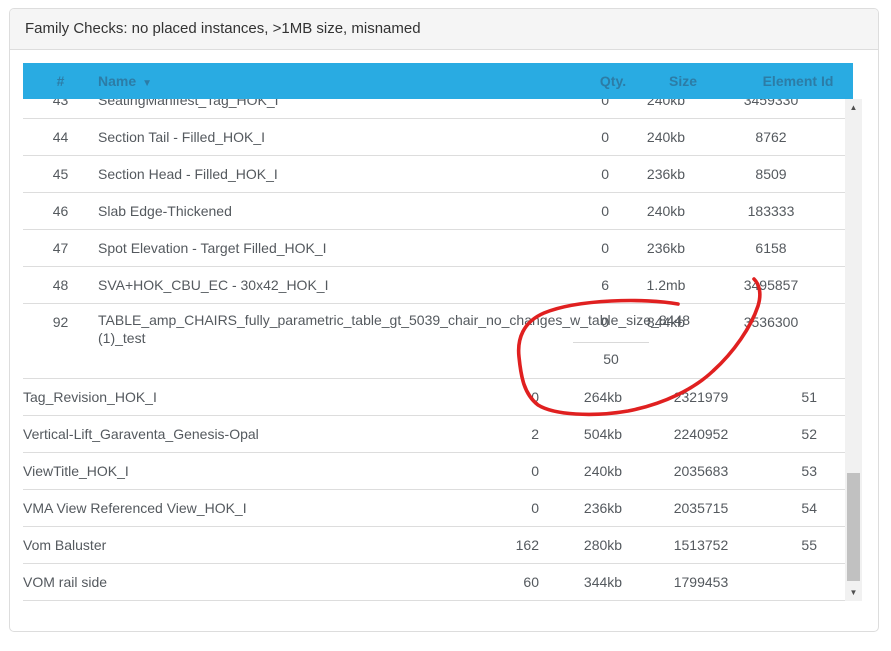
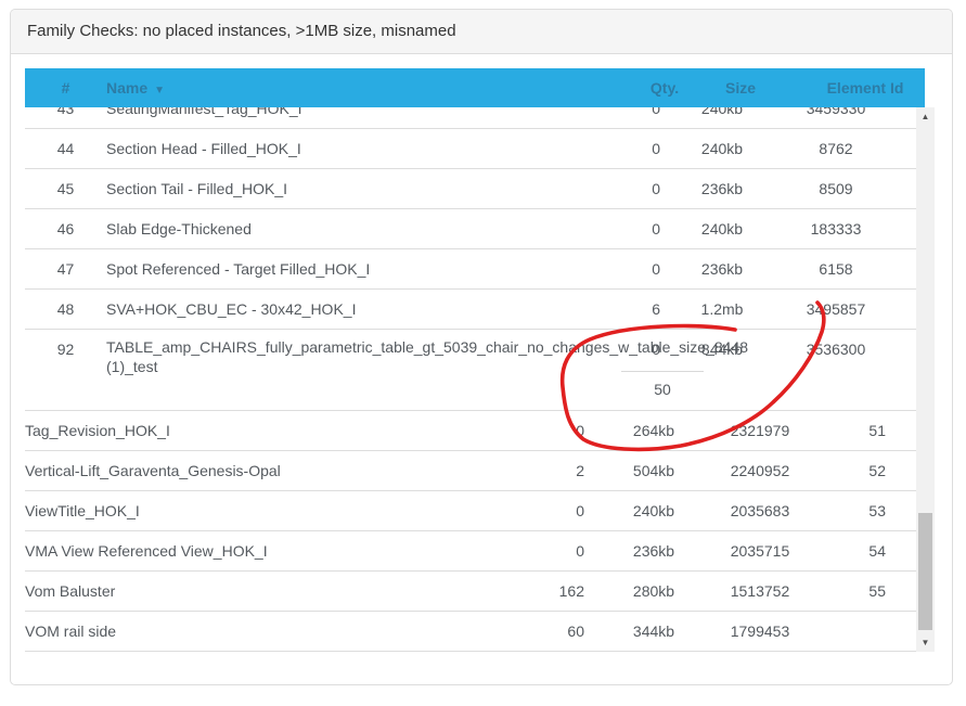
  Family Checks: no placed instances, >1MB size, misnamed
  #
  Name ▼
  Qty.
  Size
  Element Id
  43
  SeatingManifest_Tag_HOK_I
  0
  240kb
  3459330
  44
- Section Tail - Filled_HOK_I
+ Section Head - Filled_HOK_I
  0
  240kb
  8762
  45
- Section Head - Filled_HOK_I
+ Section Tail - Filled_HOK_I
  0
  236kb
  8509
  46
  Slab Edge-Thickened
  0
  240kb
  183333
  47
- Spot Elevation - Target Filled_HOK_I
+ Spot Referenced - Target Filled_HOK_I
  0
  236kb
  6158
  48
  SVA+HOK_CBU_EC - 30x42_HOK_I
  6
  1.2mb
  3495857
  92
  TABLE_amp_CHAIRS_fully_parametric_table_gt_5039_chair_no_changes_w_table_size_8448
  (1)_test
  0
  844kb
  3536300
  50
  Tag_Revision_HOK_I
  0
  264kb
  2321979
  51
  Vertical-Lift_Garaventa_Genesis-Opal
  2
  504kb
  2240952
  52
  ViewTitle_HOK_I
  0
  240kb
  2035683
  53
  VMA View Referenced View_HOK_I
  0
  236kb
  2035715
  54
  Vom Baluster
  162
  280kb
  1513752
  55
  VOM rail side
  60
  344kb
  1799453
  ▲
  ▼
